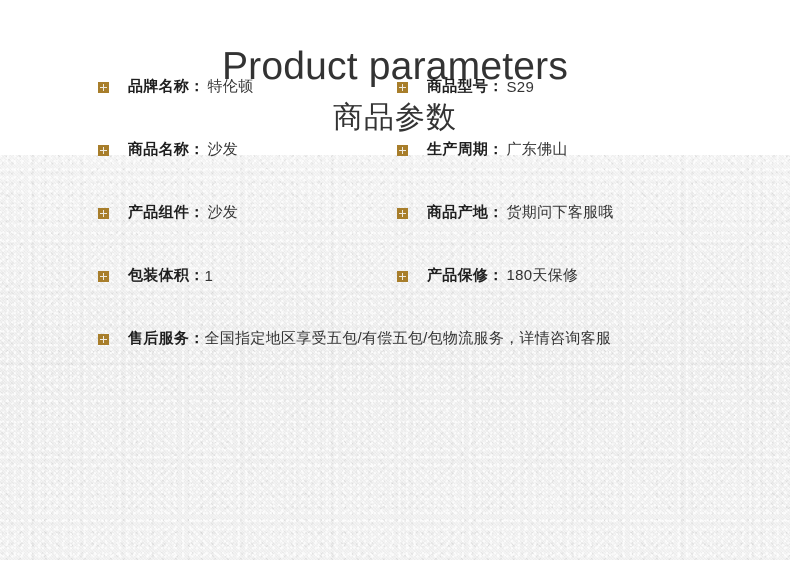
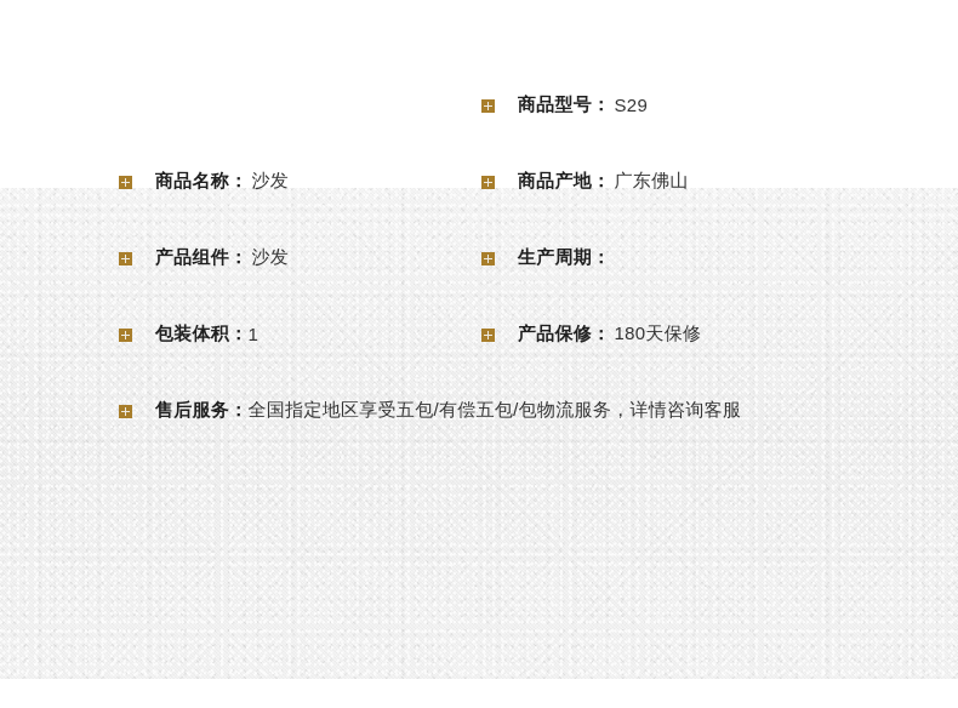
- Product parameters
- 商品参数
- 品牌名称：
- 特伦顿
  商品名称：
  沙发
  产品组件：
  沙发
  包装体积：
  1
  商品型号：
  S29
- 生产周期：
+ 商品产地：
  广东佛山
- 商品产地：
+ 生产周期：
- 货期问下客服哦
  产品保修：
  180天保修
  售后服务：
  全国指定地区享受五包/有偿五包/包物流服务，详情咨询客服
